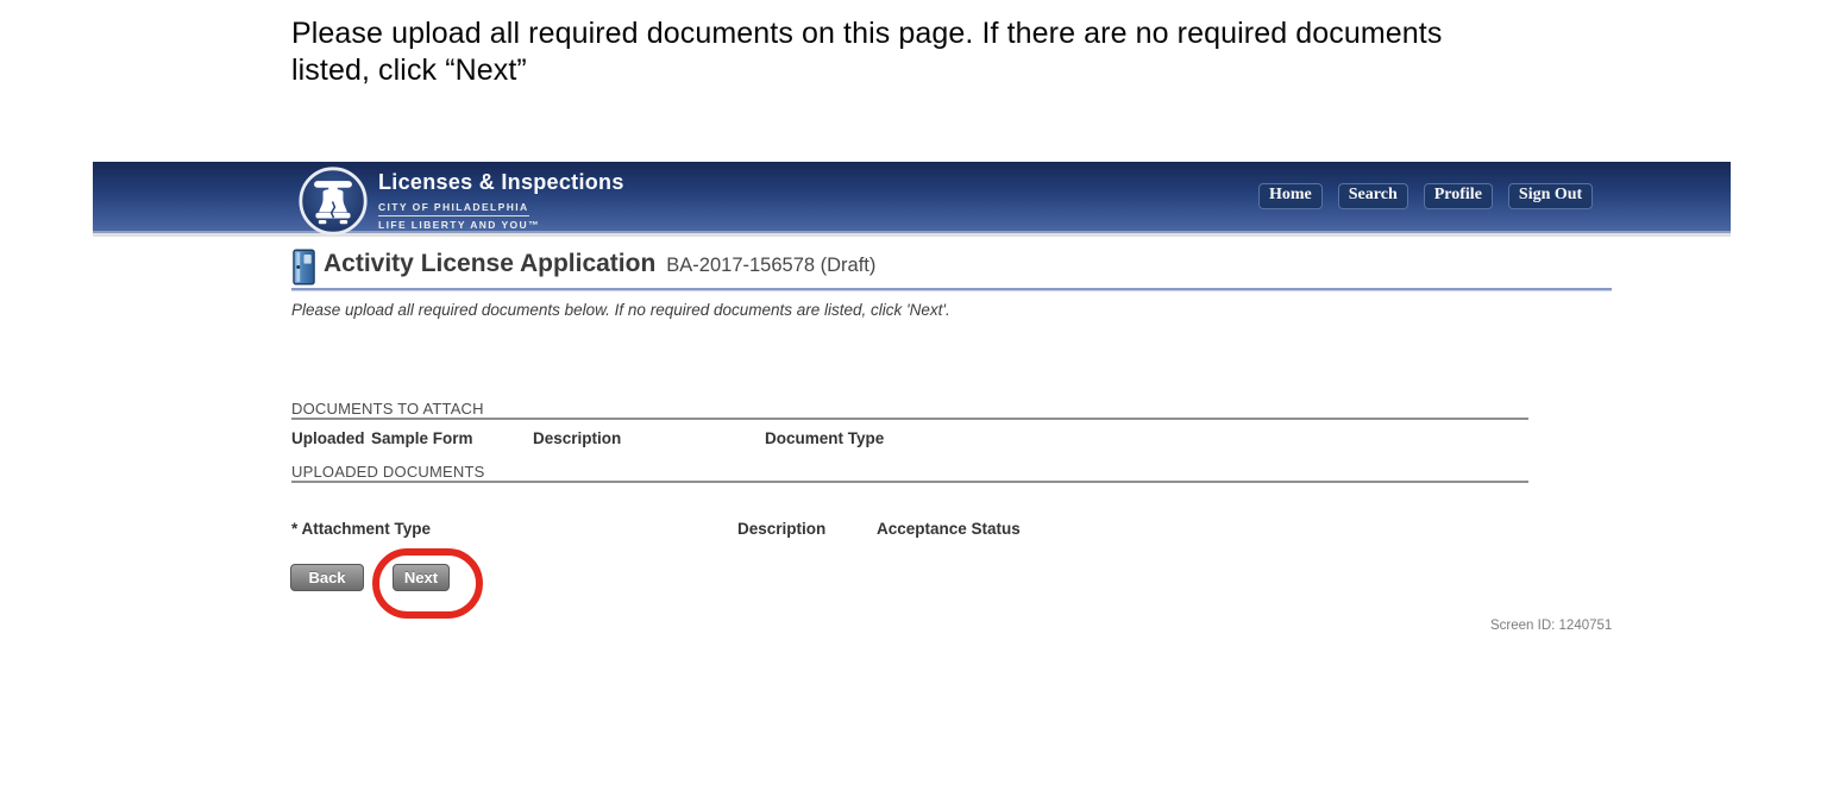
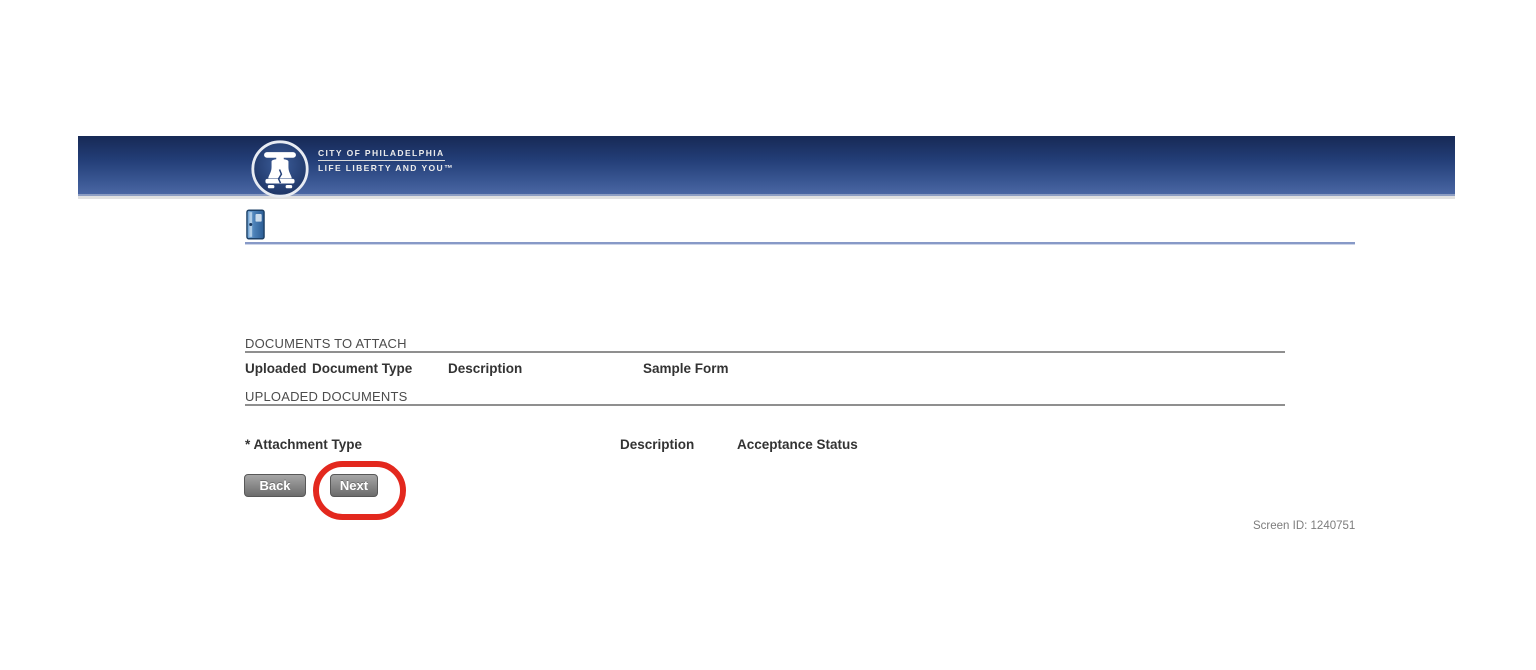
- Please upload all required documents on this page. If there are no required documents listed, click “Next”
- Licenses & Inspections
  CITY OF PHILADELPHIA
  LIFE LIBERTY AND YOU™
- Home
- Search
- Profile
- Sign Out
- Activity License Application BA-2017-156578 (Draft)
- Please upload all required documents below. If no required documents are listed, click 'Next'.
  DOCUMENTS TO ATTACH
  Uploaded
- Sample Form
+ Document Type
  Description
- Document Type
+ Sample Form
  UPLOADED DOCUMENTS
  * Attachment Type
  Description
  Acceptance Status
  Back
  Next
  Screen ID: 1240751
